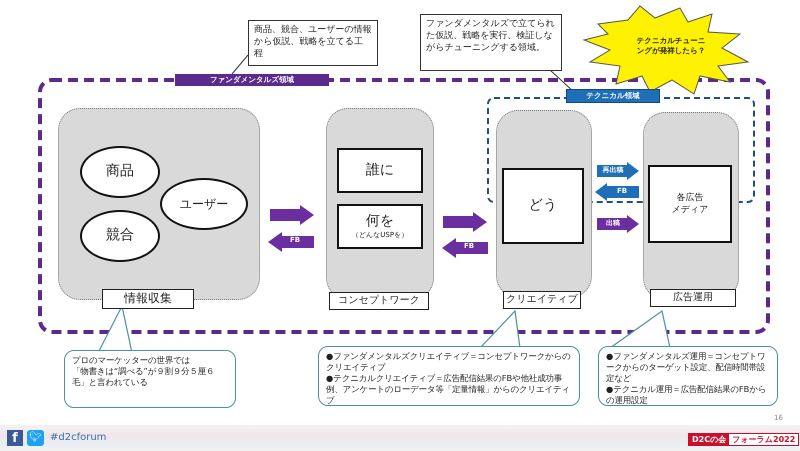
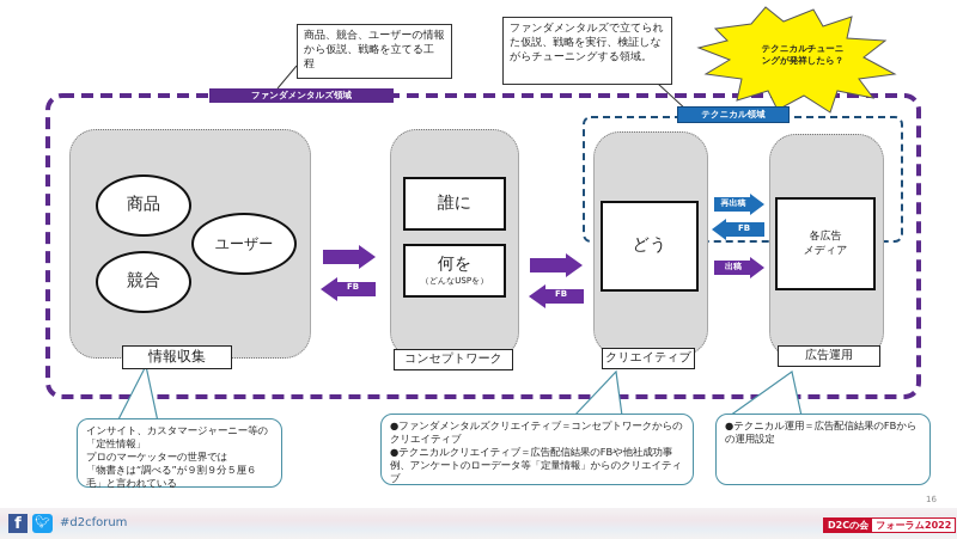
  商品、競合、ユーザーの情報から仮説、戦略を立てる工程
  ファンダメンタルズで立てられた仮説、戦略を実行、検証しながらチューニングする領域。
  テクニカルチューニングが発祥したら？
  ファンダメンタルズ領域
  テクニカル領域
  商品
  ユーザー
  競合
  情報収集
  FB
  誰に
  何を
  （どんなUSPを）
  コンセプトワーク
  FB
  どう
  クリエイティブ
  再出稿
  FB
  出稿
  各広告
  メディア
  広告運用
+ インサイト、カスタマージャーニー等の「定性情報」
  プロのマーケッターの世界では
  「物書きは“調べる”が９割９分５厘６毛」と言われている
  ●ファンダメンタルズクリエイティブ＝コンセプトワークからのクリエイティブ
  ●テクニカルクリエイティブ＝広告配信結果のFBや他社成功事例、アンケートのローデータ等「定量情報」からのクリエイティブ
- ●ファンダメンタルズ運用＝コンセプトワークからのターゲット設定、配信時間帯設定など
  ●テクニカル運用＝広告配信結果のFBからの運用設定
  16
  f
  🐦︎
  #d2cforum
  D2Cの会
  フォーラム2022
